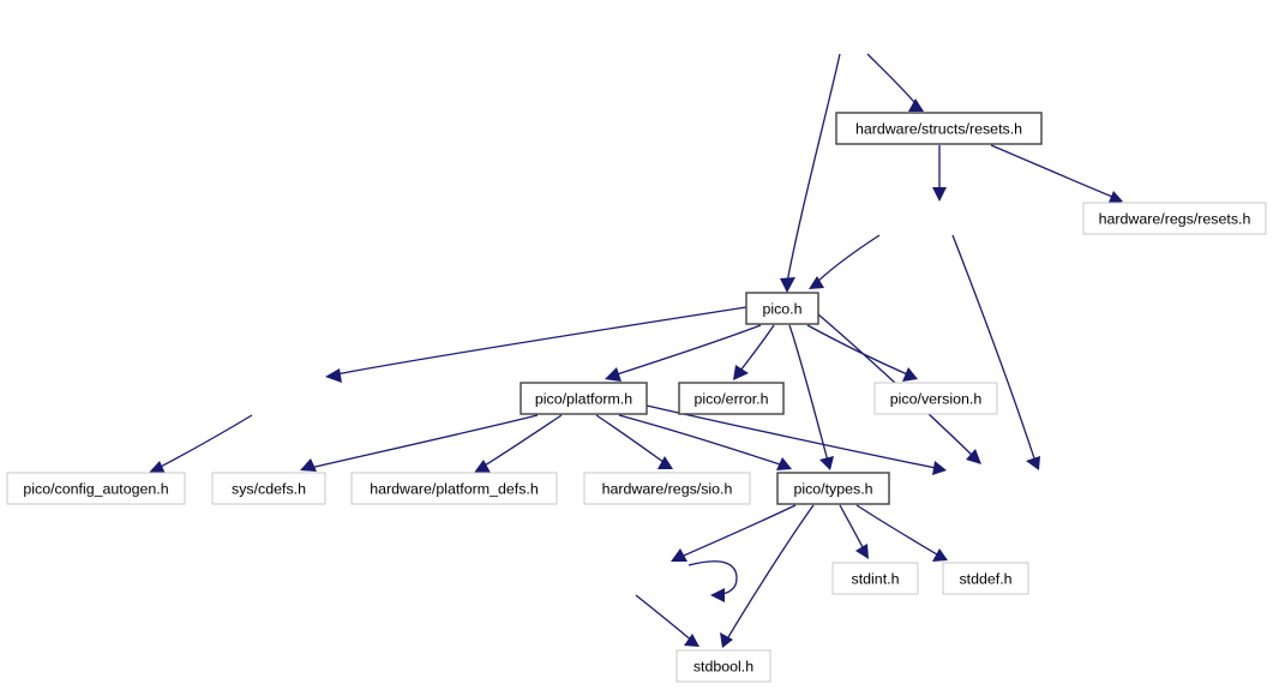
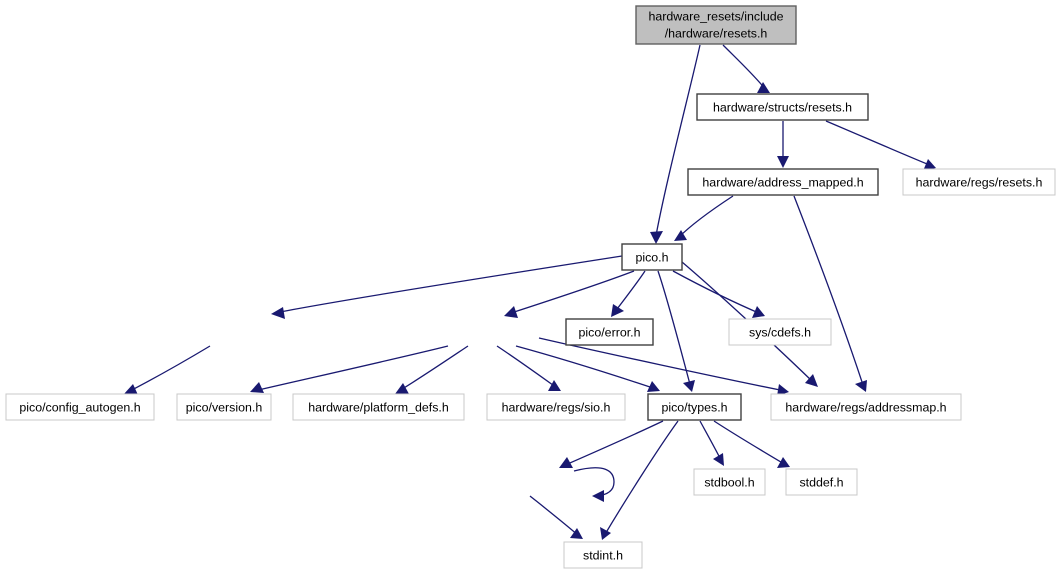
+ hardware_resets/include
+ /hardware/resets.h
  hardware/structs/resets.h
+ hardware/address_mapped.h
  hardware/regs/resets.h
  pico.h
- pico/platform.h
  pico/error.h
- pico/version.h
+ sys/cdefs.h
  pico/config_autogen.h
- sys/cdefs.h
+ pico/version.h
  hardware/platform_defs.h
  hardware/regs/sio.h
  pico/types.h
+ hardware/regs/addressmap.h
- stdint.h
+ stdbool.h
  stddef.h
- stdbool.h
+ stdint.h
